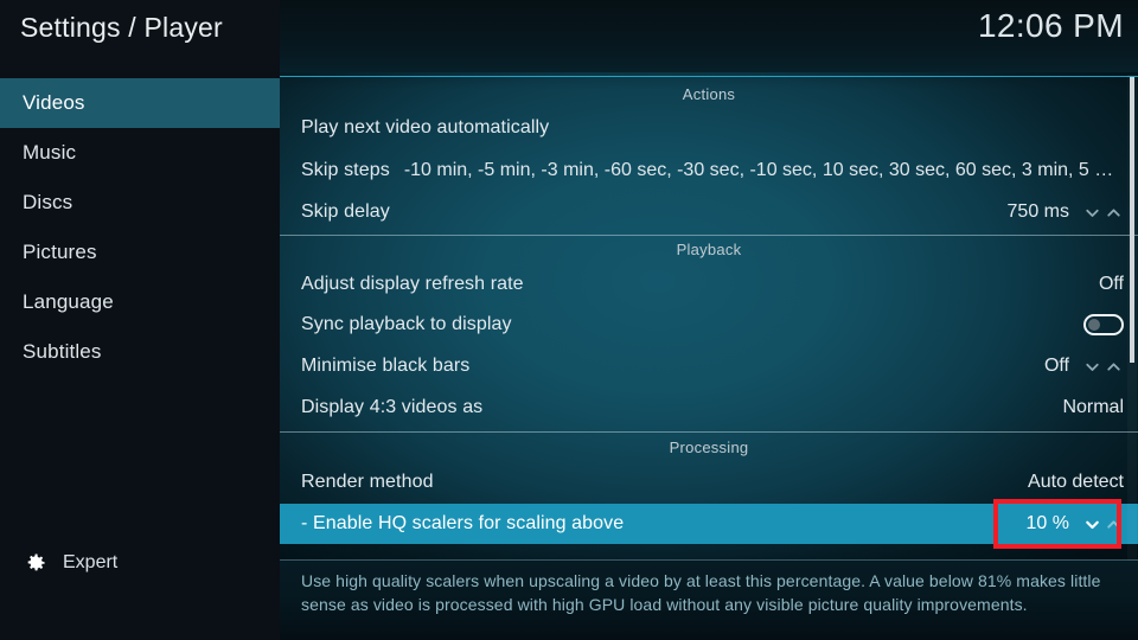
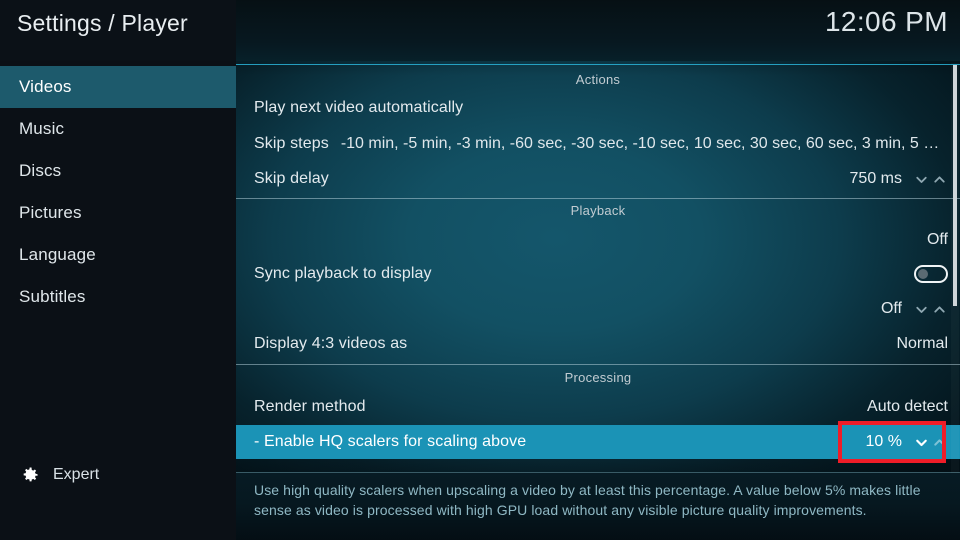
  Settings / Player
  12:06 PM
  Videos
  Music
  Discs
  Pictures
  Language
  Subtitles
  Expert
  Actions
  Play next video automatically
  Skip steps
  -10 min, -5 min, -3 min, -60 sec, -30 sec, -10 sec, 10 sec, 30 sec, 60 sec, 3 min, 5 min
  Skip delay
  750 ms
  Playback
- Adjust display refresh rate
  Off
  Sync playback to display
- Minimise black bars
  Off
  Display 4:3 videos as
  Normal
  Processing
  Render method
  Auto detect
  - Enable HQ scalers for scaling above
  10 %
- Use high quality scalers when upscaling a video by at least this percentage. A value below 81% makes little sense as video is processed with high GPU load without any visible picture quality improvements.
+ Use high quality scalers when upscaling a video by at least this percentage. A value below 5% makes little sense as video is processed with high GPU load without any visible picture quality improvements.
